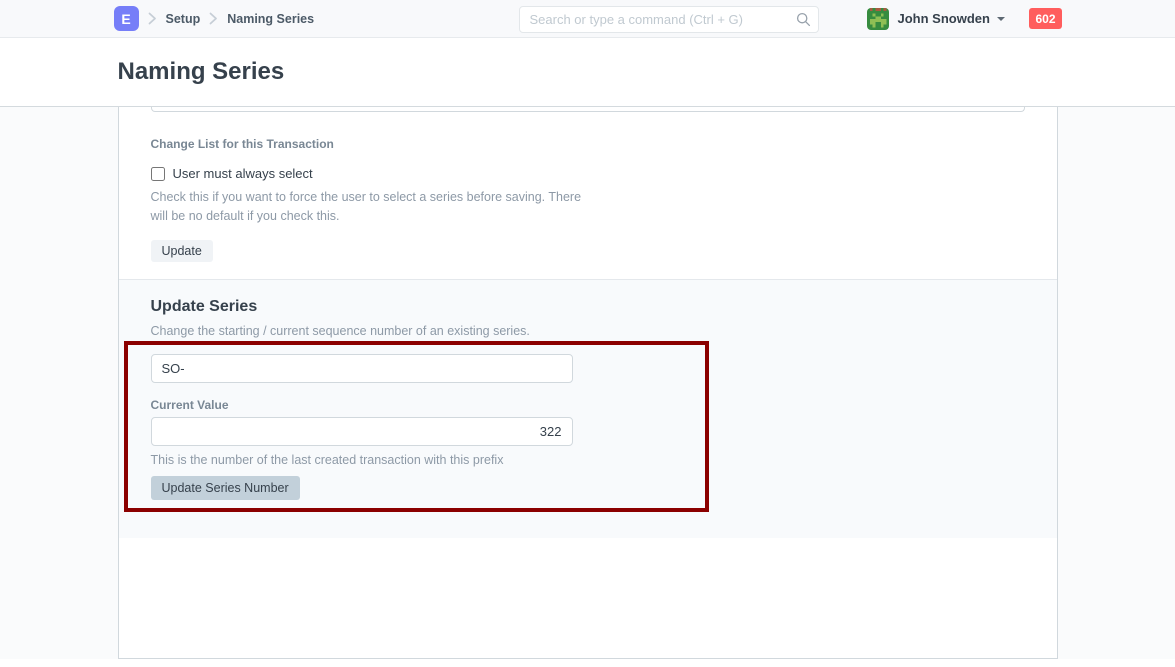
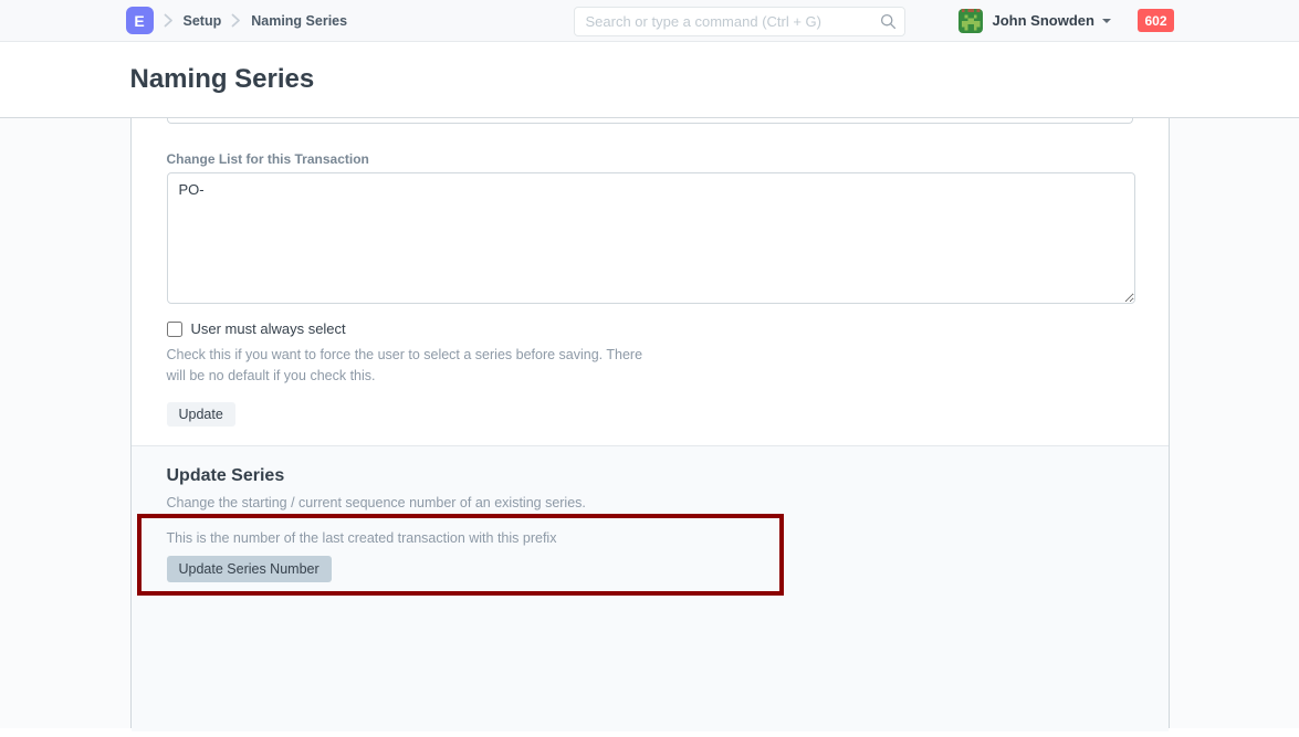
  E
  Setup
  Naming Series
  Search or type a command (Ctrl + G)
  John Snowden
  602
  Naming Series
  Change List for this Transaction
+ PO-
  User must always select
  Check this if you want to force the user to select a series before saving. There will be no default if you check this.
  Update
  Update Series
  Change the starting / current sequence number of an existing series.
- SO-
- Current Value
- 322
  This is the number of the last created transaction with this prefix
  Update Series Number
